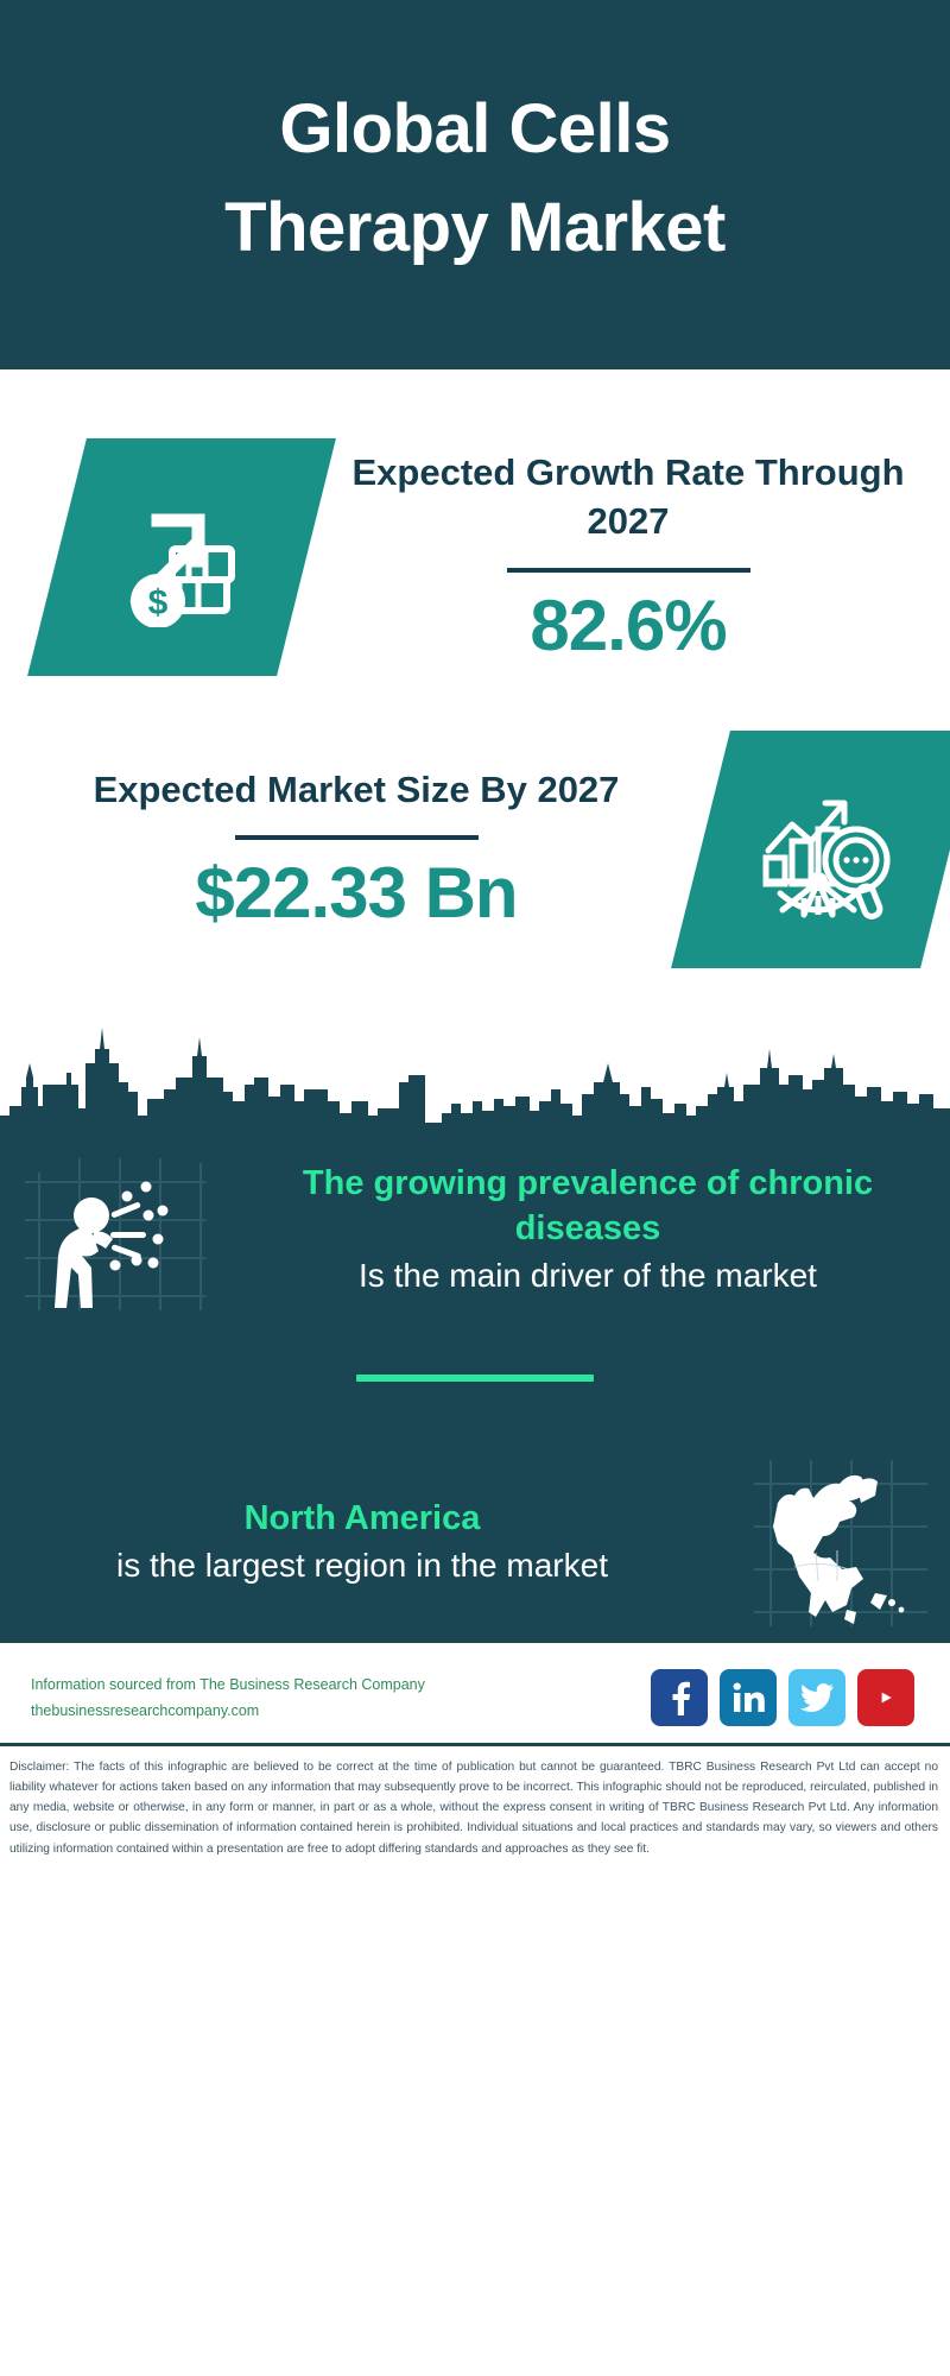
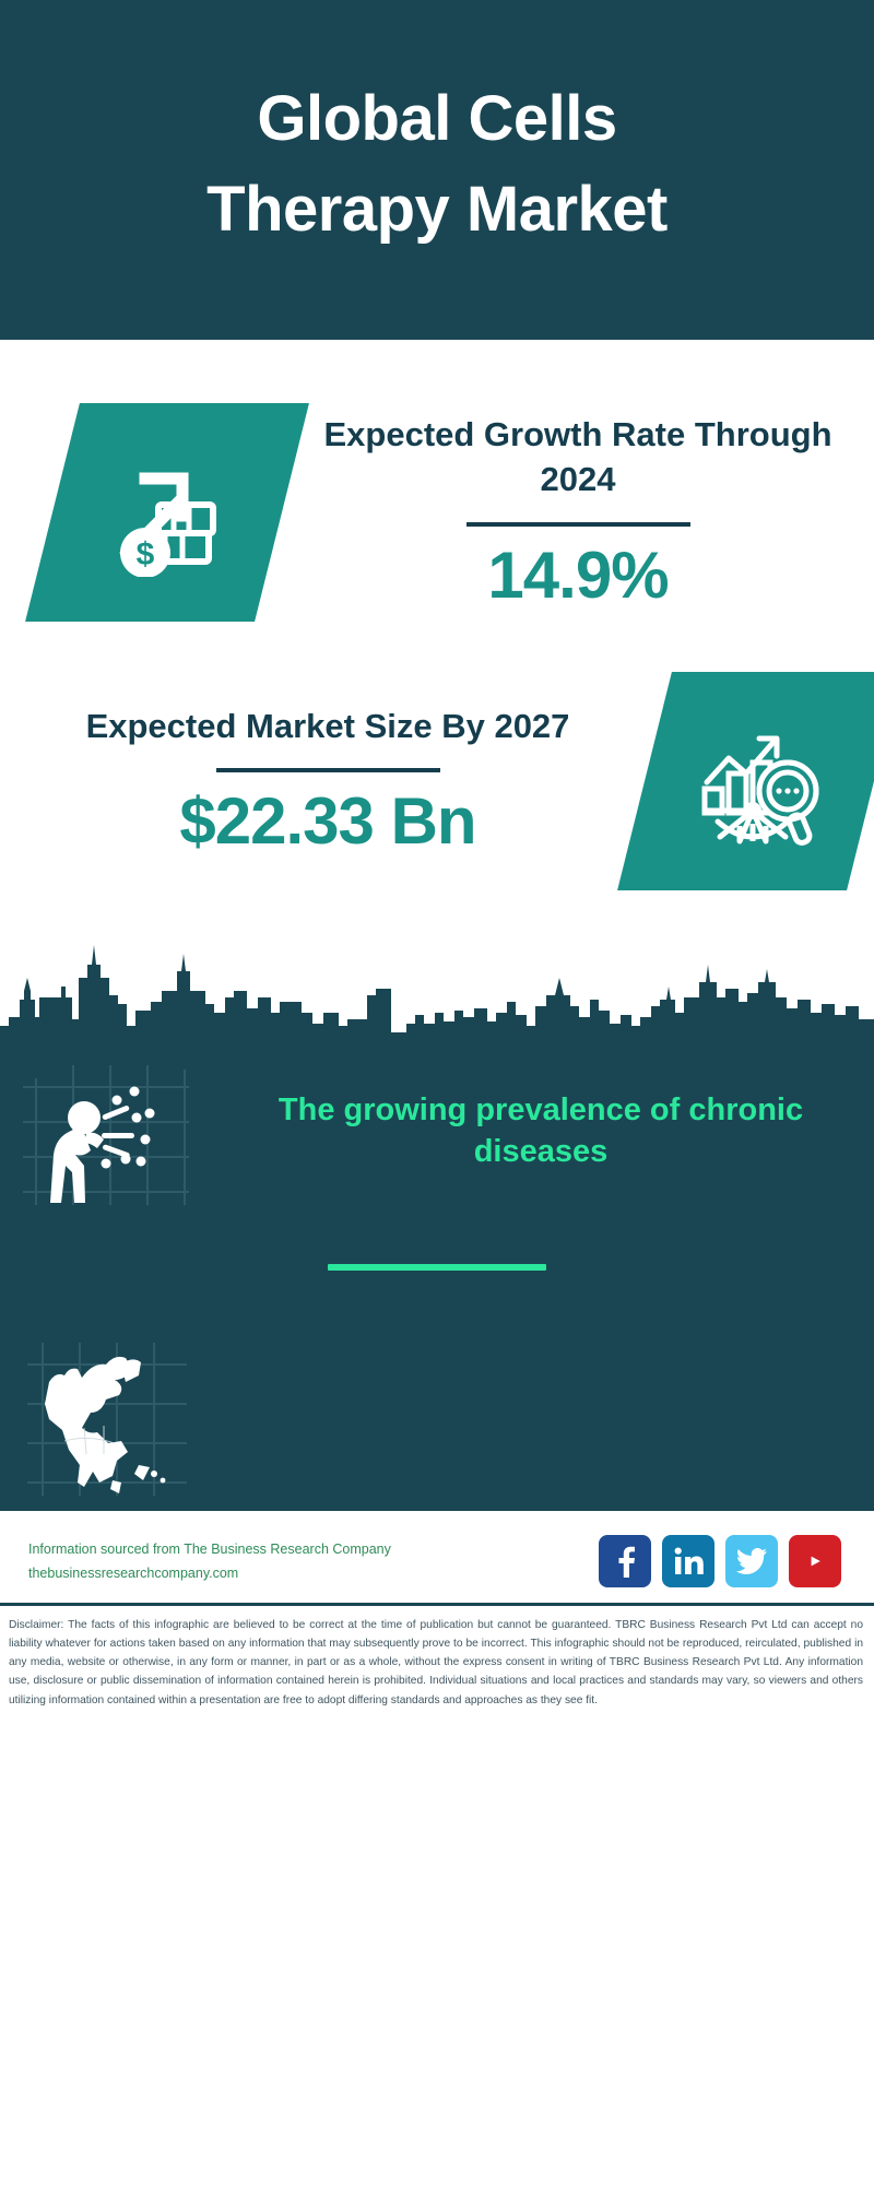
  Global Cells Therapy Market
- Expected Growth Rate Through 2027
+ Expected Growth Rate Through 2024
- 82.6%
+ 14.9%
  Expected Market Size By 2027
  $22.33 Bn
  The growing prevalence of chronic diseases
- Is the main driver of the market
- North America
- is the largest region in the market
  Information sourced from The Business Research Company
  thebusinessresearchcompany.com
  Disclaimer: The facts of this infographic are believed to be correct at the time of publication but cannot be guaranteed. TBRC Business Research Pvt Ltd can accept no liability whatever for actions taken based on any information that may subsequently prove to be incorrect. This infographic should not be reproduced, reirculated, published in any media, website or otherwise, in any form or manner, in part or as a whole, without the express consent in writing of TBRC Business Research Pvt Ltd. Any information use, disclosure or public dissemination of information contained herein is prohibited. Individual situations and local practices and standards may vary, so viewers and others utilizing information contained within a presentation are free to adopt differing standards and approaches as they see fit.
